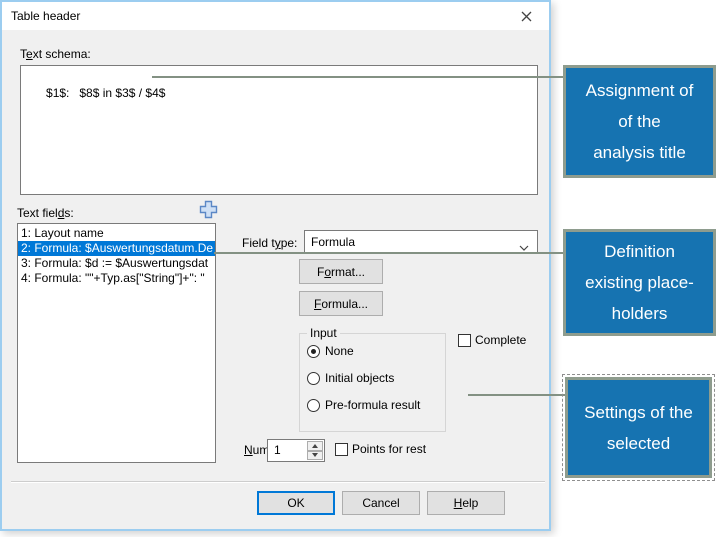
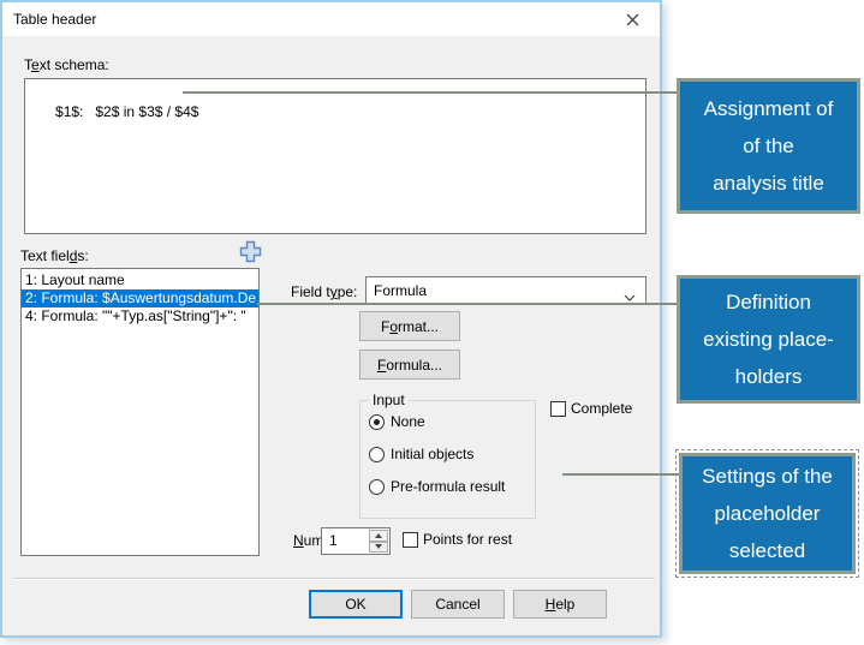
  Table header
  Text schema:
- $1$: $8$ in $3$ / $4$
+ $1$: $2$ in $3$ / $4$
  Text fields:
  1: Layout name
  2: Formula: $Auswertungsdatum.De
- 3: Formula: $d := $Auswertungsdat
  4: Formula: ""+Typ.as["String"]+": "
  Field type:
  Formula
  Format...
  Formula...
  Input
  None
  Initial objects
  Pre-formula result
  Complete
  1
  Points for rest
  OK
  Cancel
  Help
  Assignment of
  of the
  analysis title
  Definition
  existing place-
  holders
  Settings of the
+ placeholder
  selected
